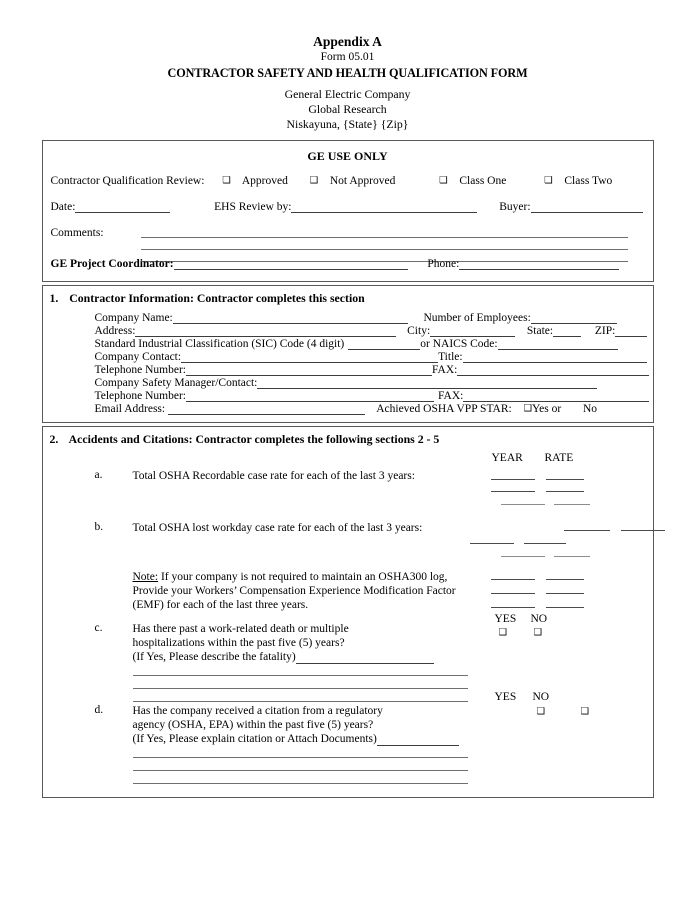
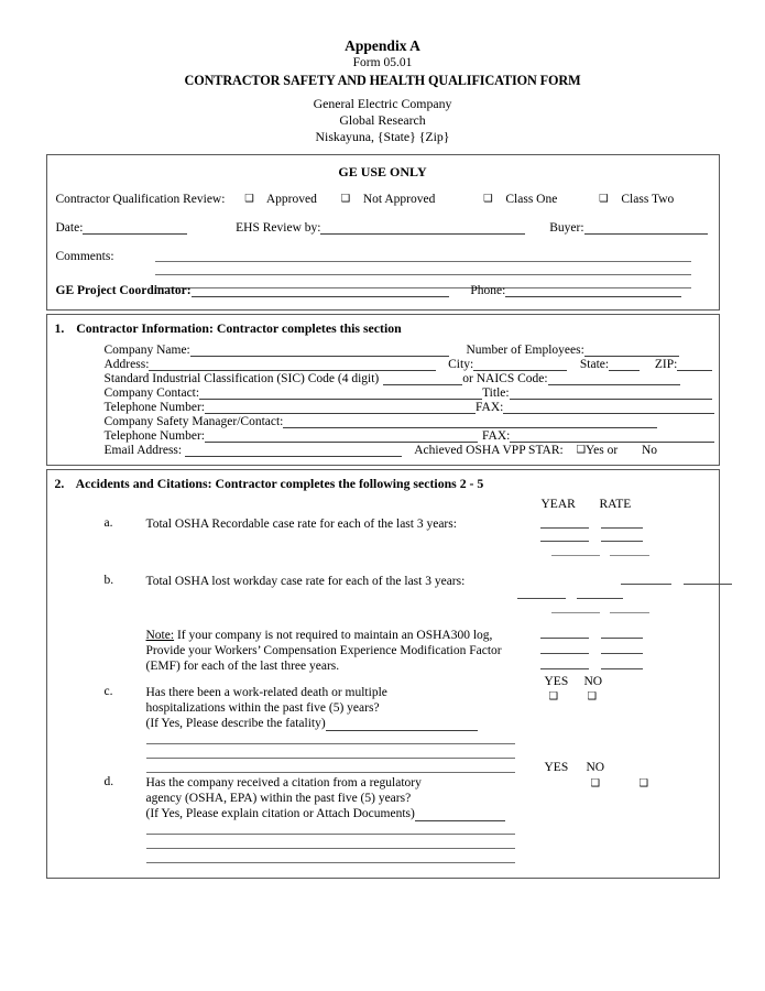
  Appendix A
  Form 05.01
  CONTRACTOR SAFETY AND HEALTH QUALIFICATION FORM
  General Electric Company
  Global Research
  Niskayuna, {State} {Zip}
  GE USE ONLY
  Contractor Qualification Review: ❑ Approved ❑ Not Approved ❑ Class One ❑ Class Two
  Date: EHS Review by: Buyer:
  Comments:
  GE Project Coordinator: Phone:
  1. Contractor Information: Contractor completes this section
  Company Name: Number of Employees:
  Address: City: State: ZIP:
  Standard Industrial Classification (SIC) Code (4 digit) or NAICS Code:
  Company Contact: Title:
  Telephone Number: FAX:
  Company Safety Manager/Contact:
  Telephone Number: FAX:
  Email Address: Achieved OSHA VPP STAR: ❑Yes or No
  2. Accidents and Citations: Contractor completes the following sections 2 - 5
  YEAR
  RATE
  a.
  Total OSHA Recordable case rate for each of the last 3 years:
  b.
  Total OSHA lost workday case rate for each of the last 3 years:
  Note: If your company is not required to maintain an OSHA300 log,
  Provide your Workers’ Compensation Experience Modification Factor
  (EMF) for each of the last three years.
  YES
  NO
  ❑
  ❑
  c.
- Has there past a work-related death or multiple
+ Has there been a work-related death or multiple
  hospitalizations within the past five (5) years?
  (If Yes, Please describe the fatality)
  YES
  NO
  ❑
  ❑
  d.
  Has the company received a citation from a regulatory
  agency (OSHA, EPA) within the past five (5) years?
  (If Yes, Please explain citation or Attach Documents)
